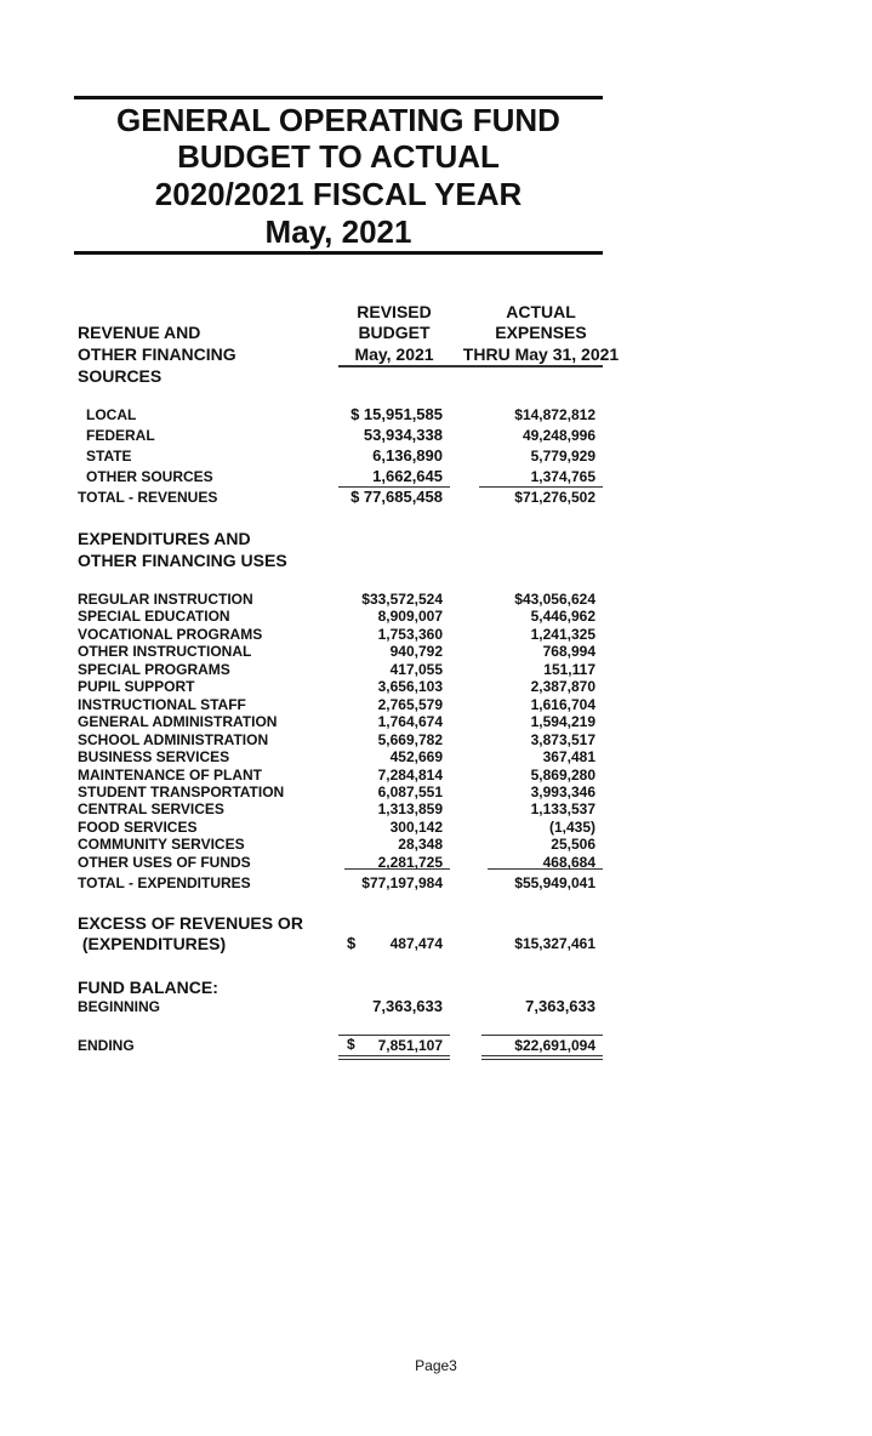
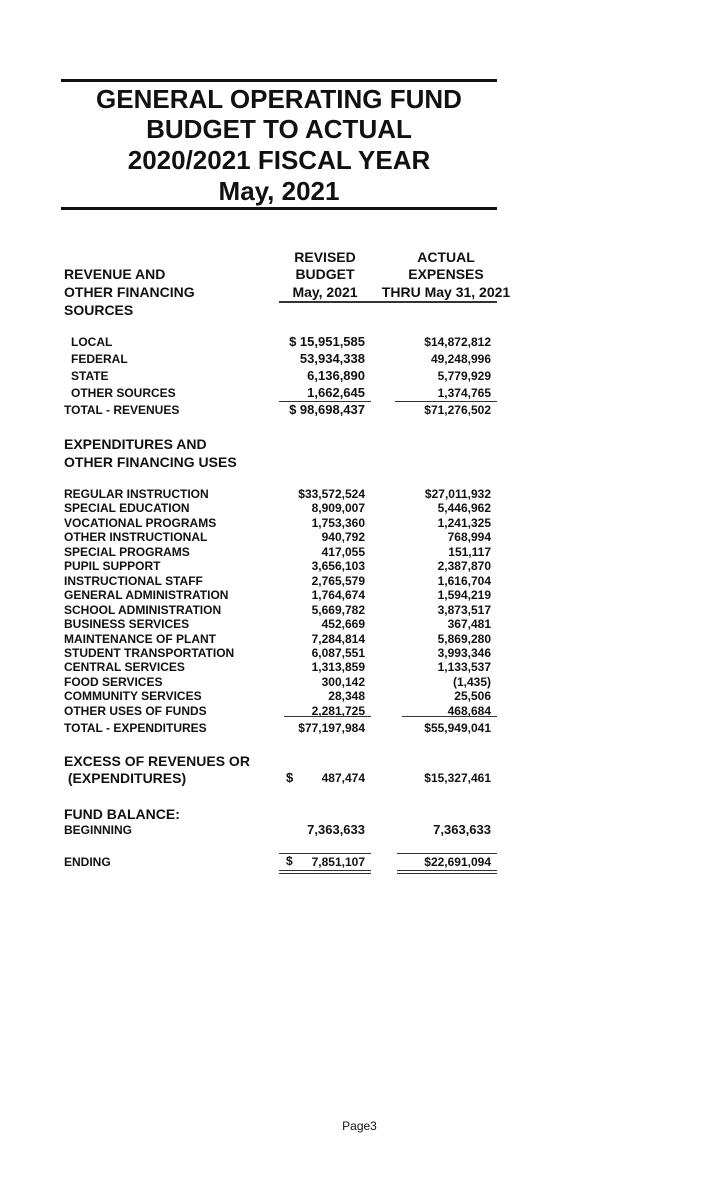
  GENERAL OPERATING FUND
  BUDGET TO ACTUAL
  2020/2021 FISCAL YEAR
  May, 2021
  REVISED
  BUDGET
  May, 2021
  ACTUAL
  EXPENSES
  THRU May 31, 2021
  REVENUE AND
  OTHER FINANCING
  SOURCES
  LOCAL
  $ 15,951,585
  $14,872,812
  FEDERAL
  53,934,338
  49,248,996
  STATE
  6,136,890
  5,779,929
  OTHER SOURCES
  1,662,645
  1,374,765
  TOTAL - REVENUES
- $ 77,685,458
+ $ 98,698,437
  $71,276,502
  EXPENDITURES AND
  OTHER FINANCING USES
  REGULAR INSTRUCTION
  $33,572,524
- $43,056,624
+ $27,011,932
  SPECIAL EDUCATION
  8,909,007
  5,446,962
  VOCATIONAL PROGRAMS
  1,753,360
  1,241,325
  OTHER INSTRUCTIONAL
  940,792
  768,994
  SPECIAL PROGRAMS
  417,055
  151,117
  PUPIL SUPPORT
  3,656,103
  2,387,870
  INSTRUCTIONAL STAFF
  2,765,579
  1,616,704
  GENERAL ADMINISTRATION
  1,764,674
  1,594,219
  SCHOOL ADMINISTRATION
  5,669,782
  3,873,517
  BUSINESS SERVICES
  452,669
  367,481
  MAINTENANCE OF PLANT
  7,284,814
  5,869,280
  STUDENT TRANSPORTATION
  6,087,551
  3,993,346
  CENTRAL SERVICES
  1,313,859
  1,133,537
  FOOD SERVICES
  300,142
  (1,435)
  COMMUNITY SERVICES
  28,348
  25,506
  OTHER USES OF FUNDS
  2,281,725
  468,684
  TOTAL - EXPENDITURES
  $77,197,984
  $55,949,041
  EXCESS OF REVENUES OR
  (EXPENDITURES)
  $
  487,474
  $15,327,461
  FUND BALANCE:
  BEGINNING
  7,363,633
  7,363,633
  ENDING
  $
  7,851,107
  $22,691,094
  Page3
